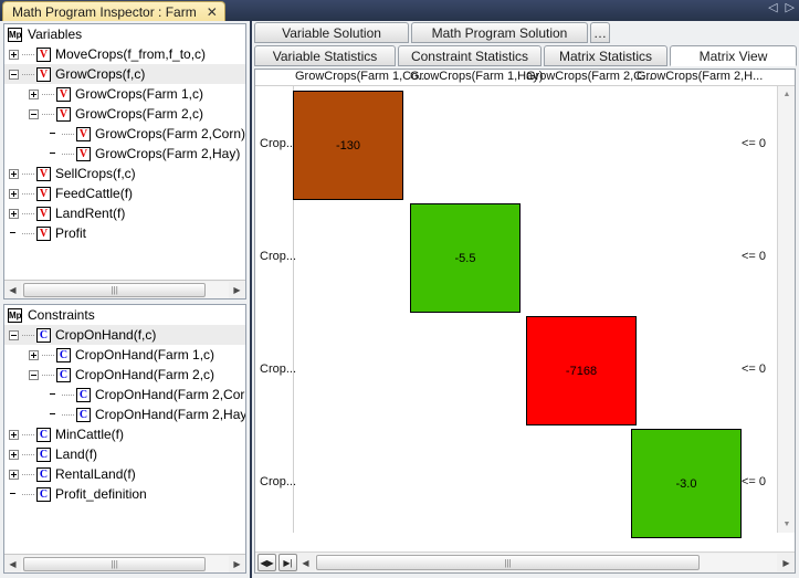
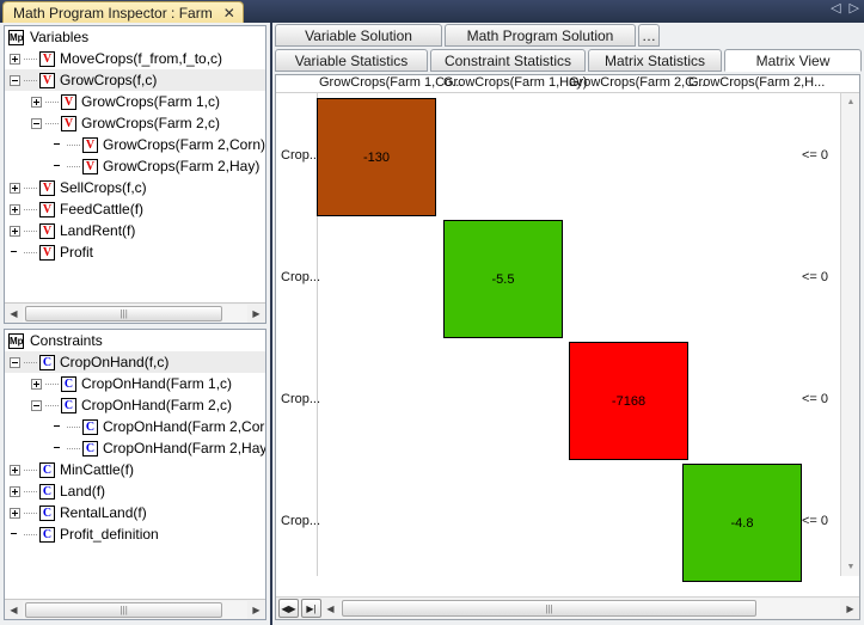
  Math Program Inspector : Farm
  ✕
  ◁
  ▷
  Mp
  Variables
  V
  MoveCrops(f_from,f_to,c)
  V
  GrowCrops(f,c)
  V
  GrowCrops(Farm 1,c)
  V
  GrowCrops(Farm 2,c)
  V
  GrowCrops(Farm 2,Corn)
  V
  GrowCrops(Farm 2,Hay)
  V
  SellCrops(f,c)
  V
  FeedCattle(f)
  V
  LandRent(f)
  V
  Profit
  ◀
  |||
  ▶
  Mp
  Constraints
  C
  CropOnHand(f,c)
  C
  CropOnHand(Farm 1,c)
  C
  CropOnHand(Farm 2,c)
  C
  CropOnHand(Farm 2,Cor
  C
  CropOnHand(Farm 2,Hay
  C
  MinCattle(f)
  C
  Land(f)
  C
  RentalLand(f)
  C
  Profit_definition
  ◀
  |||
  ▶
  Variable Solution
  Math Program Solution
  …
  Variable Statistics
  Constraint Statistics
  Matrix Statistics
  Matrix View
  GrowCrops(Farm 1,Co...
  GrowCrops(Farm 1,Hay)
  GrowCrops(Farm 2,C...
  GrowCrops(Farm 2,H...
  Crop..
  Crop...
  Crop...
  Crop...
  <= 0
  <= 0
  <= 0
  <= 0
  -130
  -5.5
  -7168
- -3.0
+ -4.8
  ◀▶
  ▶|
  ◀
  |||
  ▶
